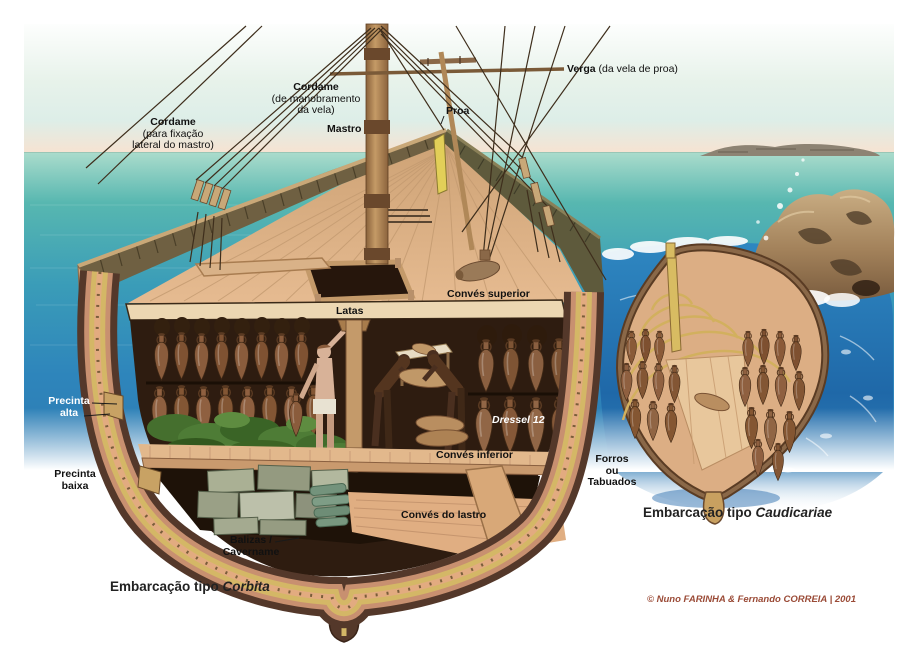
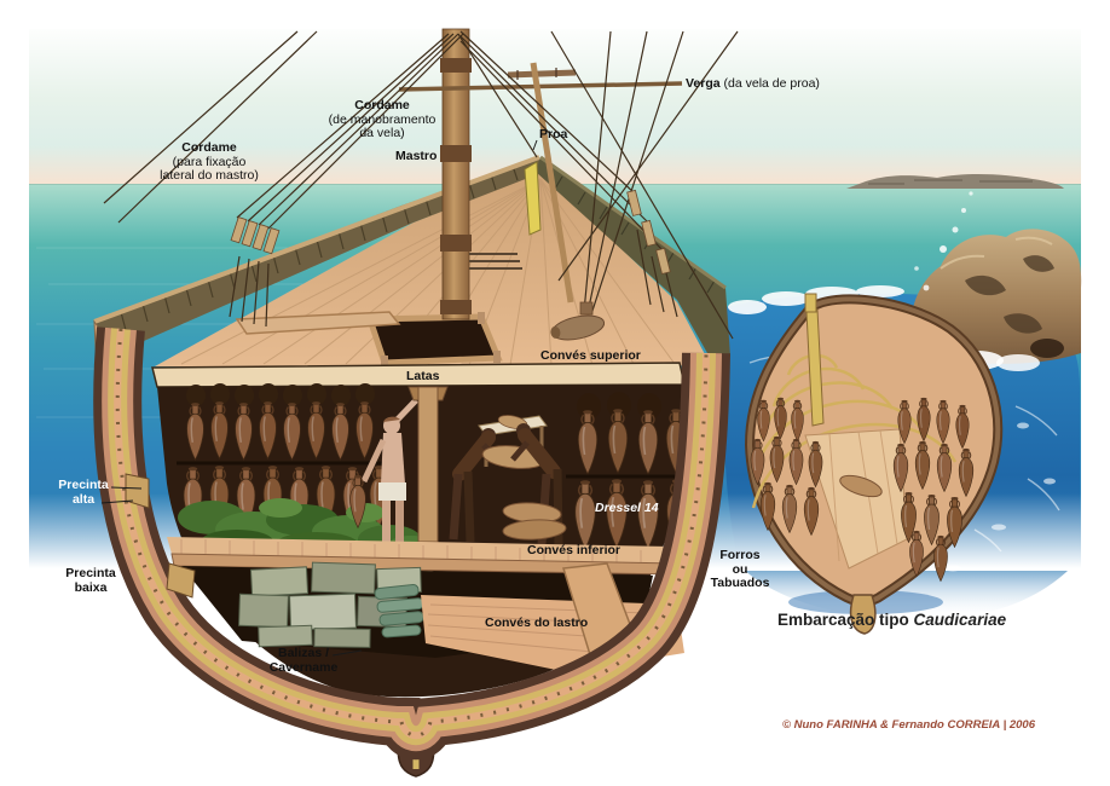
  Cordame
  (de manobramento
  da vela)
  Cordame
  (para fixação
  lateral do mastro)
  Mastro
  Proa
  Verga (da vela de proa)
  Convés superior
  Latas
- Dressel 12
+ Dressel 14
  Convés inferior
  Precinta
  alta
  Precinta
  baixa
  Balizas /
  Cavername
  Convés do lastro
  Forros
  ou
  Tabuados
- Embarcação tipo Corbita
  Embarcação tipo Caudicariae
- © Nuno FARINHA & Fernando CORREIA | 2001
+ © Nuno FARINHA & Fernando CORREIA | 2006
